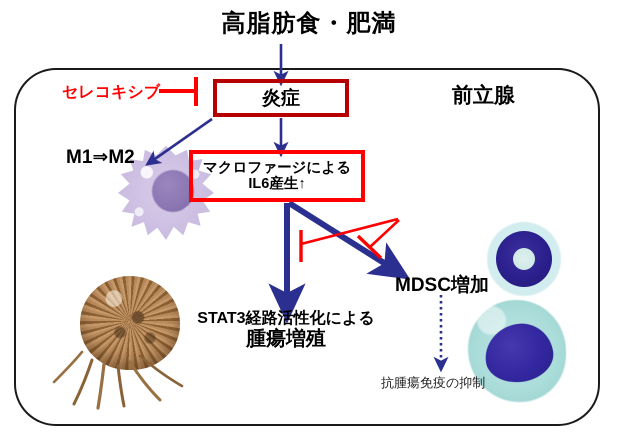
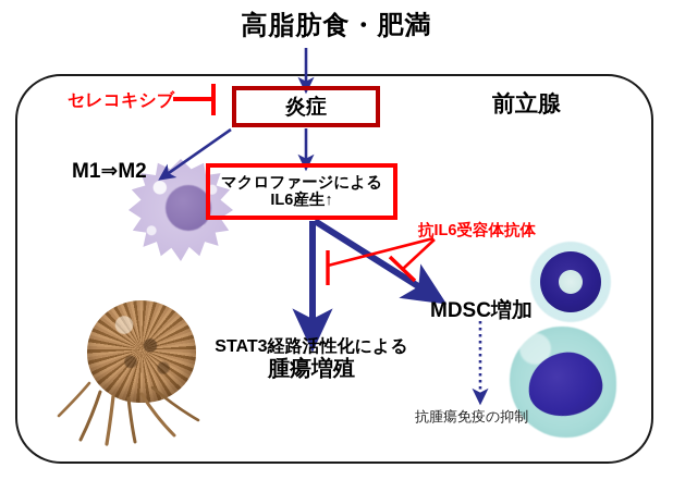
  高脂肪食・肥満
  前立腺
  炎症
  マクロファージによる
  IL6産生↑
  セレコキシブ
+ 抗IL6受容体抗体
  M1⇒M2
  MDSC増加
  STAT3経路活性化による
  腫瘍増殖
  抗腫瘍免疫の抑制
